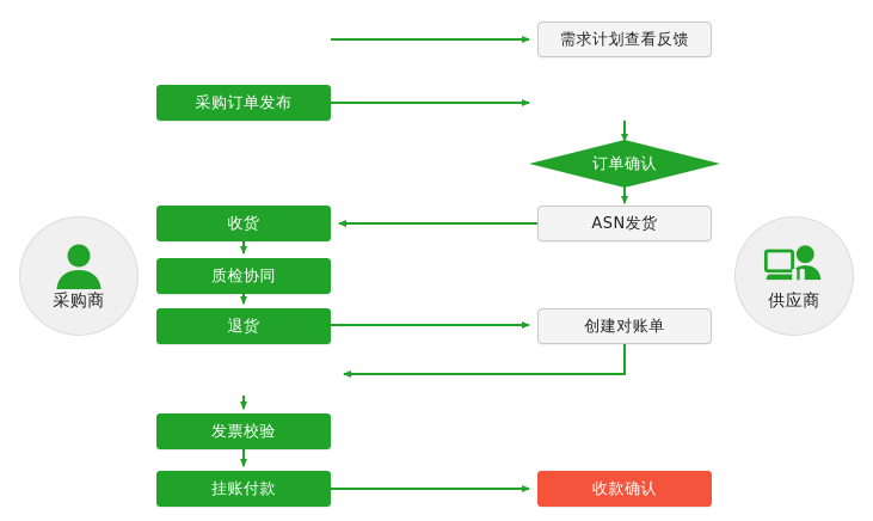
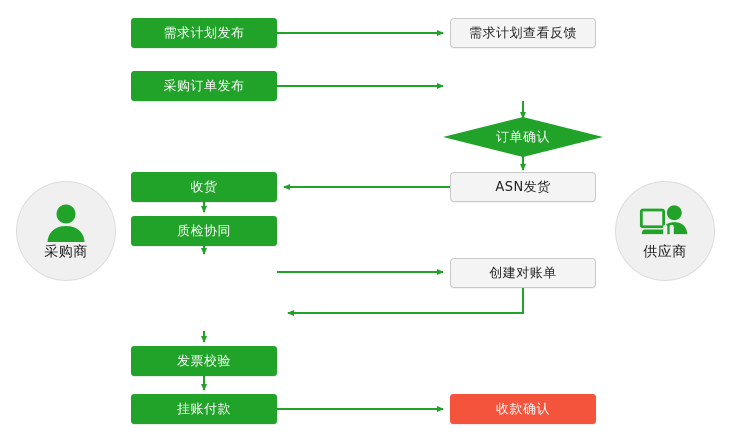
  采购商
  供应商
+ 需求计划发布
  采购订单发布
  收货
  质检协同
- 退货
  发票校验
  挂账付款
  需求计划查看反馈
  订单确认
  ASN发货
  创建对账单
  收款确认
